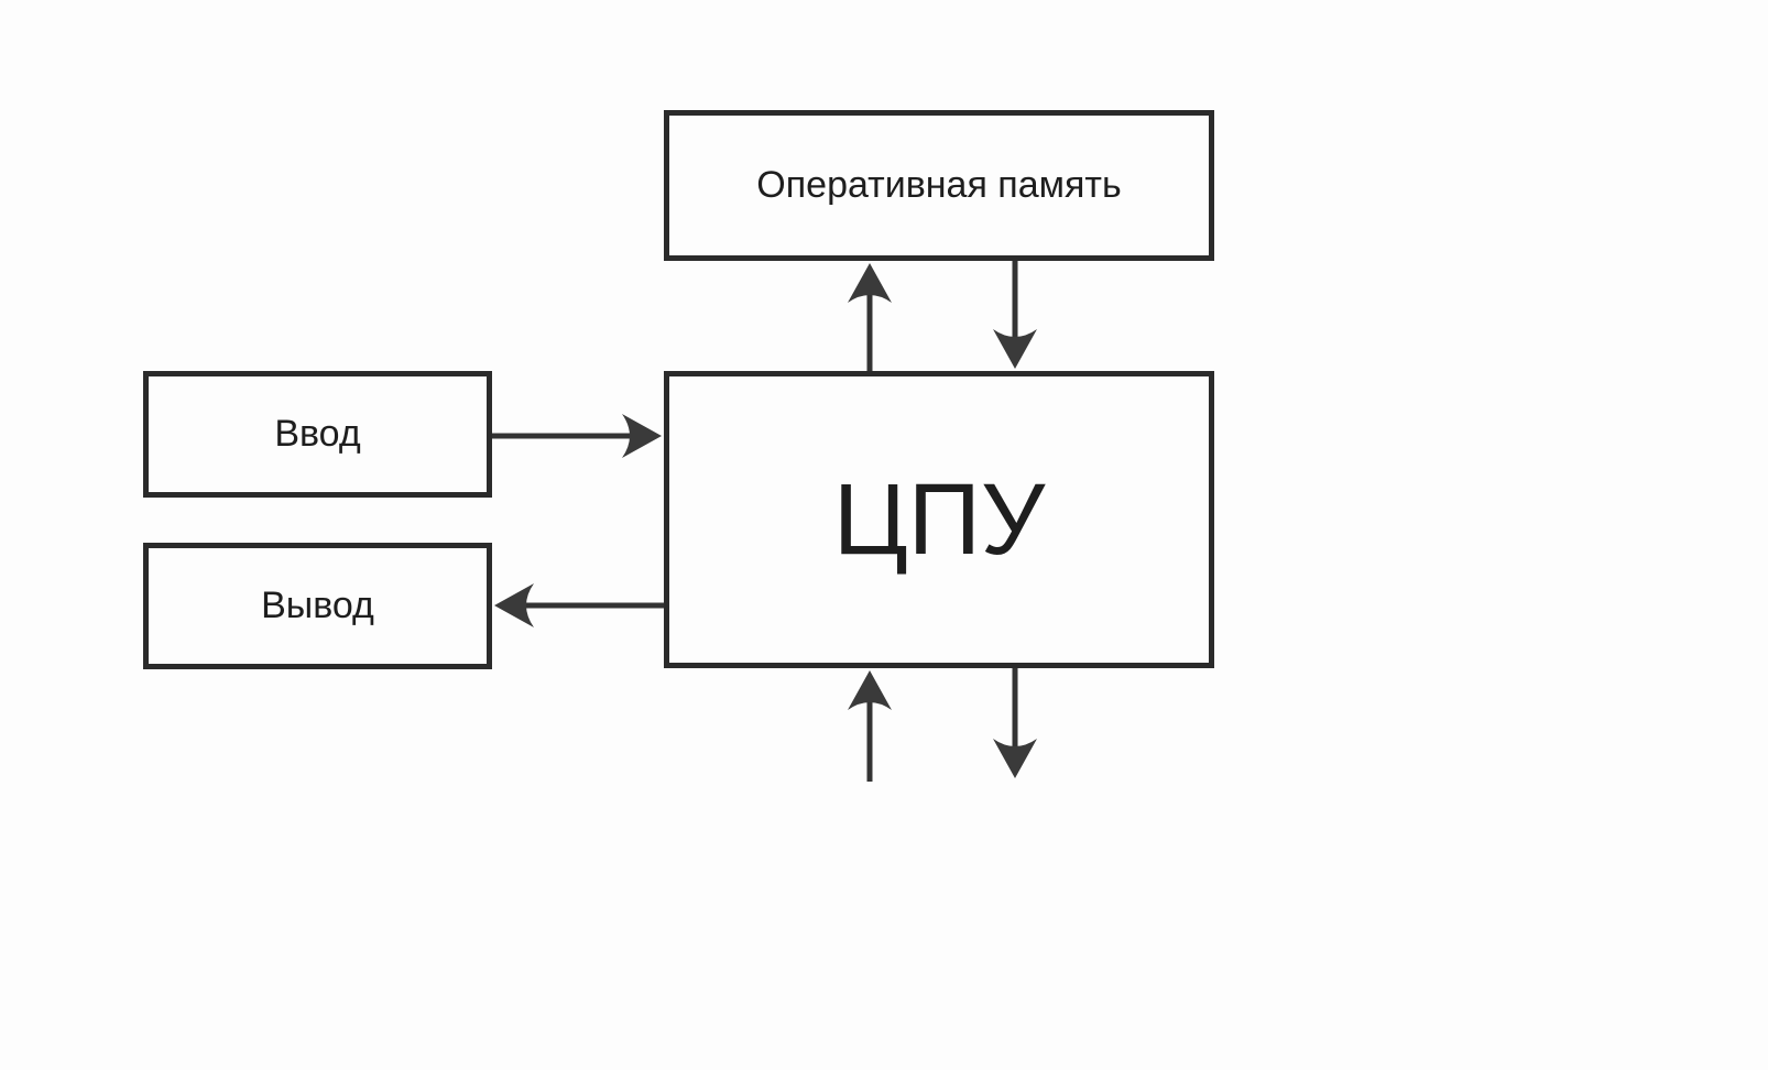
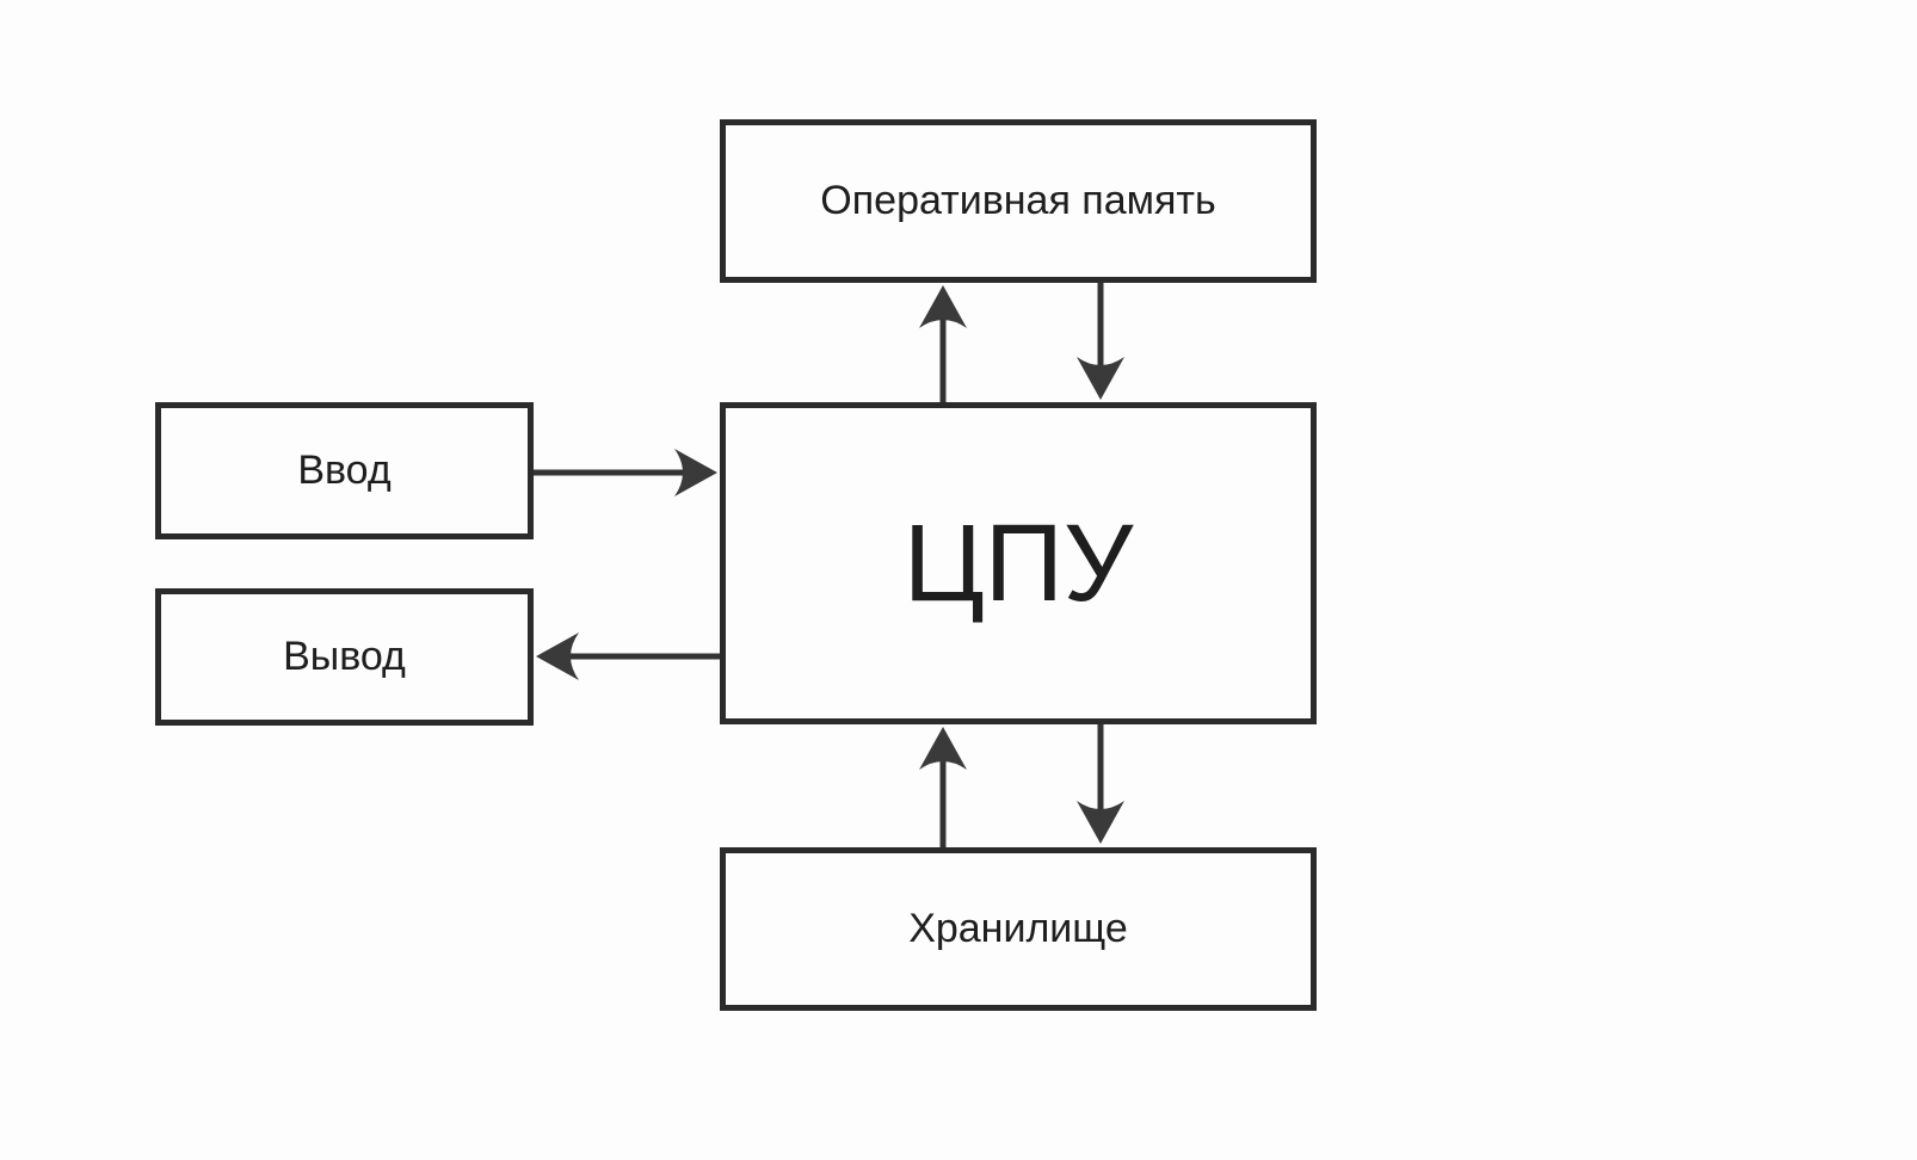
  Оперативная память
  Ввод
  Вывод
  ЦПУ
+ Хранилище
